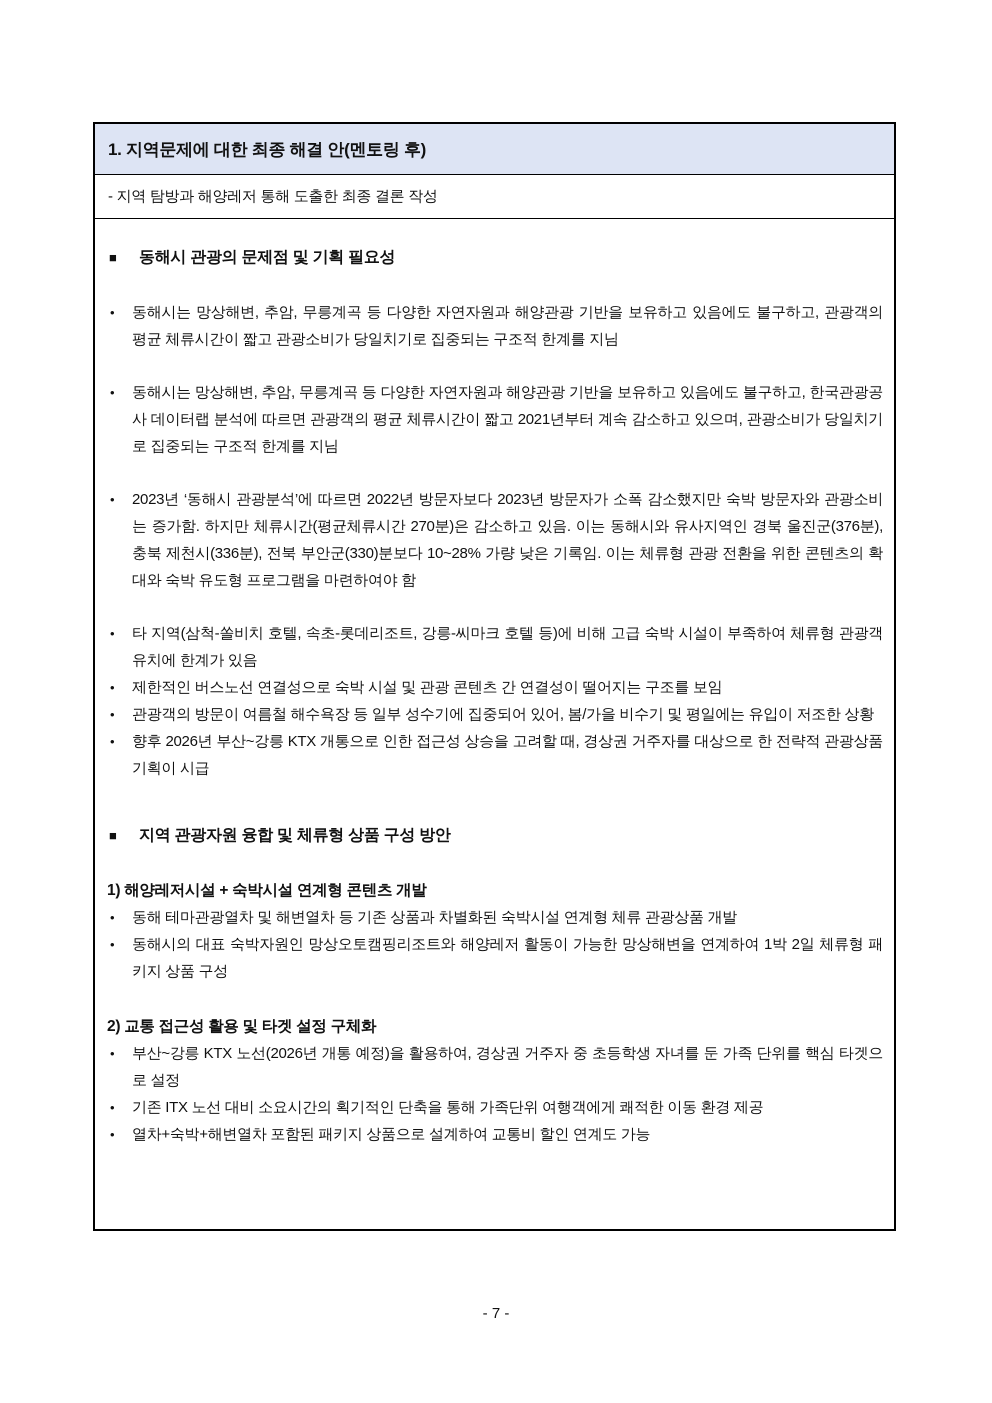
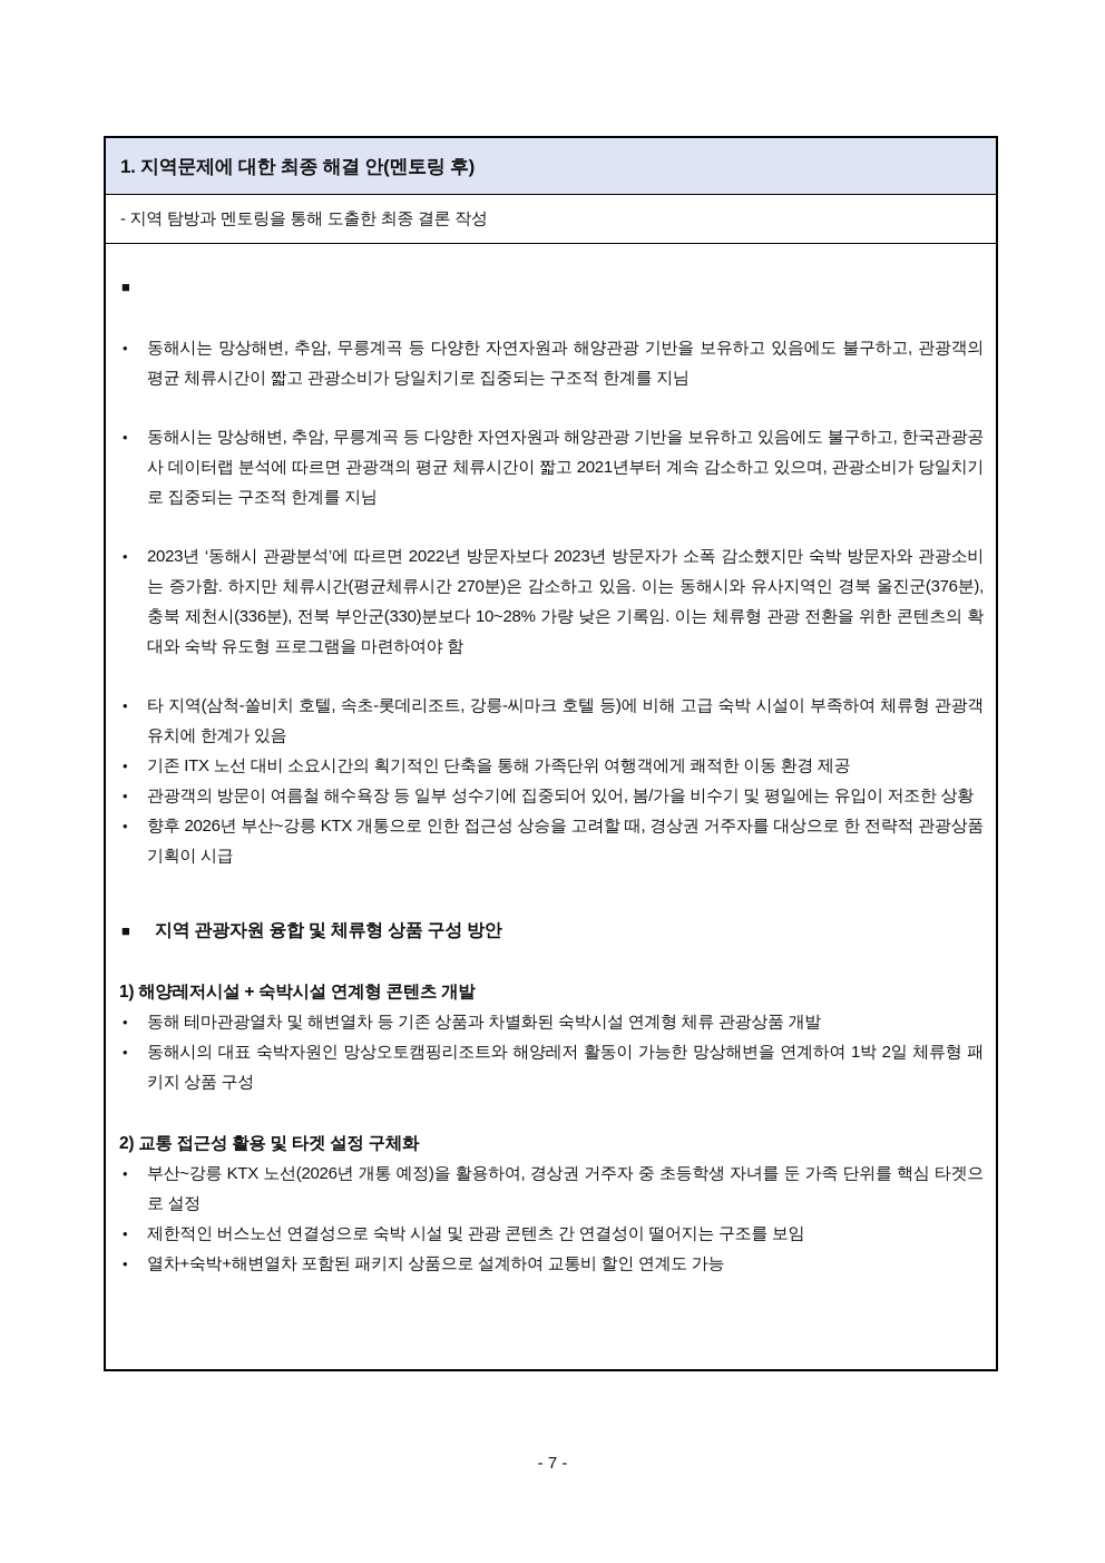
  1. 지역문제에 대한 최종 해결 안(멘토링 후)
- - 지역 탐방과 해양레저 통해 도출한 최종 결론 작성
+ - 지역 탐방과 멘토링을 통해 도출한 최종 결론 작성
  ■
- 동해시 관광의 문제점 및 기획 필요성
  •
  동해시는 망상해변, 추암, 무릉계곡 등 다양한 자연자원과 해양관광 기반을 보유하고 있음에도 불구하고, 관광객의 평균 체류시간이 짧고 관광소비가 당일치기로 집중되는 구조적 한계를 지님
  •
  동해시는 망상해변, 추암, 무릉계곡 등 다양한 자연자원과 해양관광 기반을 보유하고 있음에도 불구하고, 한국관광공사 데이터랩 분석에 따르면 관광객의 평균 체류시간이 짧고 2021년부터 계속 감소하고 있으며, 관광소비가 당일치기로 집중되는 구조적 한계를 지님
  •
  2023년 ‘동해시 관광분석’에 따르면 2022년 방문자보다 2023년 방문자가 소폭 감소했지만 숙박 방문자와 관광소비는 증가함. 하지만 체류시간(평균체류시간 270분)은 감소하고 있음. 이는 동해시와 유사지역인 경북 울진군(376분), 충북 제천시(336분), 전북 부안군(330)분보다 10~28% 가량 낮은 기록임. 이는 체류형 관광 전환을 위한 콘텐츠의 확대와 숙박 유도형 프로그램을 마련하여야 함
  •
  타 지역(삼척-쏠비치 호텔, 속초-롯데리조트, 강릉-씨마크 호텔 등)에 비해 고급 숙박 시설이 부족하여 체류형 관광객 유치에 한계가 있음
  •
- 제한적인 버스노선 연결성으로 숙박 시설 및 관광 콘텐츠 간 연결성이 떨어지는 구조를 보임
+ 기존 ITX 노선 대비 소요시간의 획기적인 단축을 통해 가족단위 여행객에게 쾌적한 이동 환경 제공
  •
  관광객의 방문이 여름철 해수욕장 등 일부 성수기에 집중되어 있어, 봄/가을 비수기 및 평일에는 유입이 저조한 상황
  •
  향후 2026년 부산~강릉 KTX 개통으로 인한 접근성 상승을 고려할 때, 경상권 거주자를 대상으로 한 전략적 관광상품 기획이 시급
  ■
  지역 관광자원 융합 및 체류형 상품 구성 방안
  1) 해양레저시설 + 숙박시설 연계형 콘텐츠 개발
  •
  동해 테마관광열차 및 해변열차 등 기존 상품과 차별화된 숙박시설 연계형 체류 관광상품 개발
  •
  동해시의 대표 숙박자원인 망상오토캠핑리조트와 해양레저 활동이 가능한 망상해변을 연계하여 1박 2일 체류형 패키지 상품 구성
  2) 교통 접근성 활용 및 타겟 설정 구체화
  •
  부산~강릉 KTX 노선(2026년 개통 예정)을 활용하여, 경상권 거주자 중 초등학생 자녀를 둔 가족 단위를 핵심 타겟으로 설정
  •
- 기존 ITX 노선 대비 소요시간의 획기적인 단축을 통해 가족단위 여행객에게 쾌적한 이동 환경 제공
+ 제한적인 버스노선 연결성으로 숙박 시설 및 관광 콘텐츠 간 연결성이 떨어지는 구조를 보임
  •
  열차+숙박+해변열차 포함된 패키지 상품으로 설계하여 교통비 할인 연계도 가능
  - 7 -
